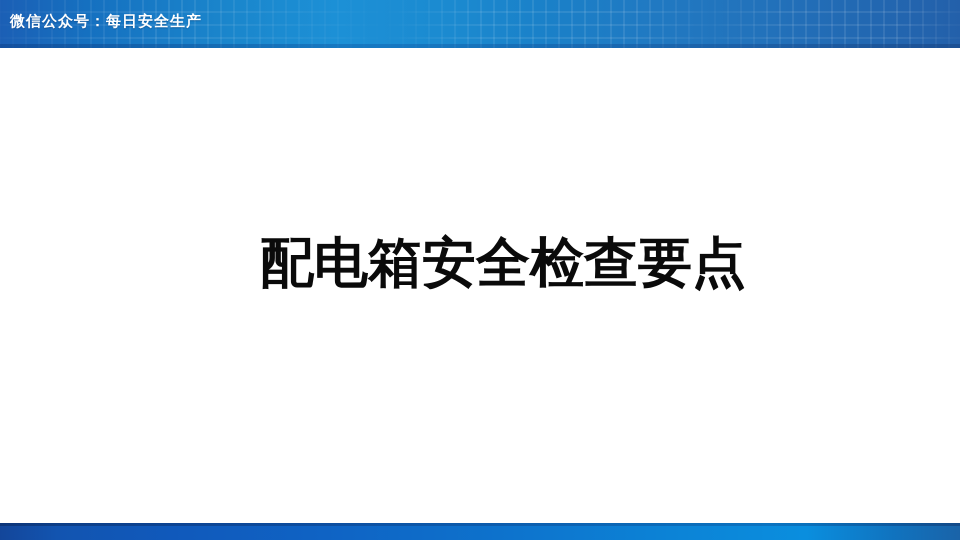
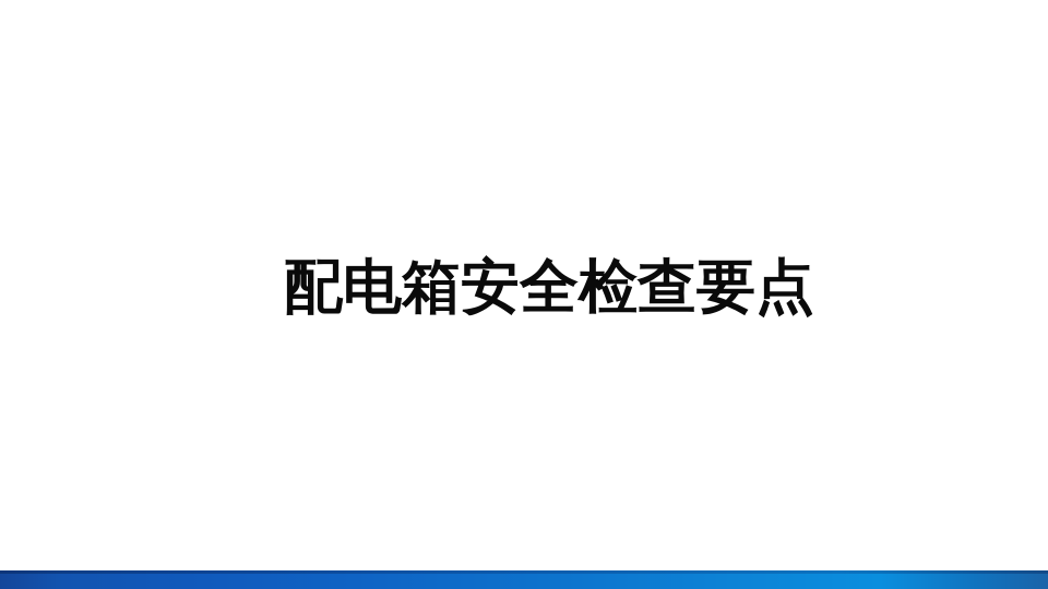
- 微信公众号：每日安全生产
  配电箱安全检查要点
